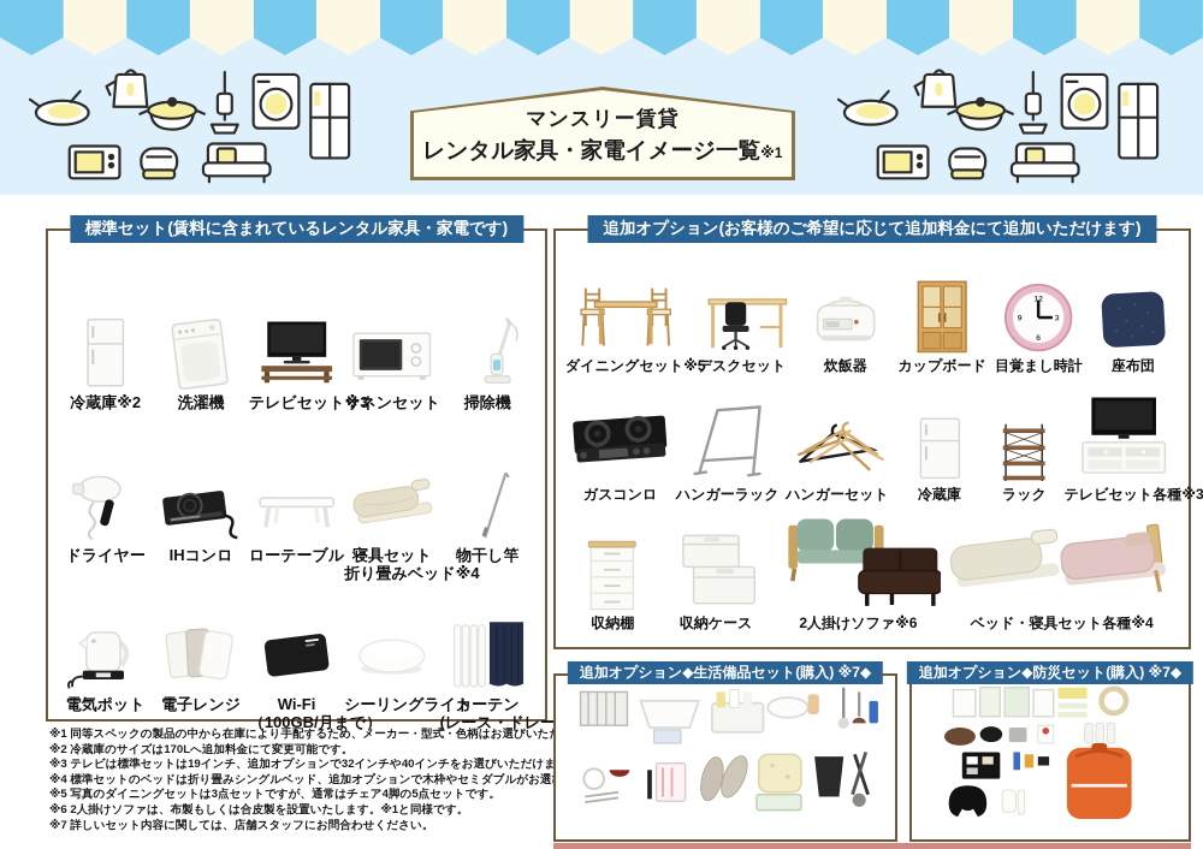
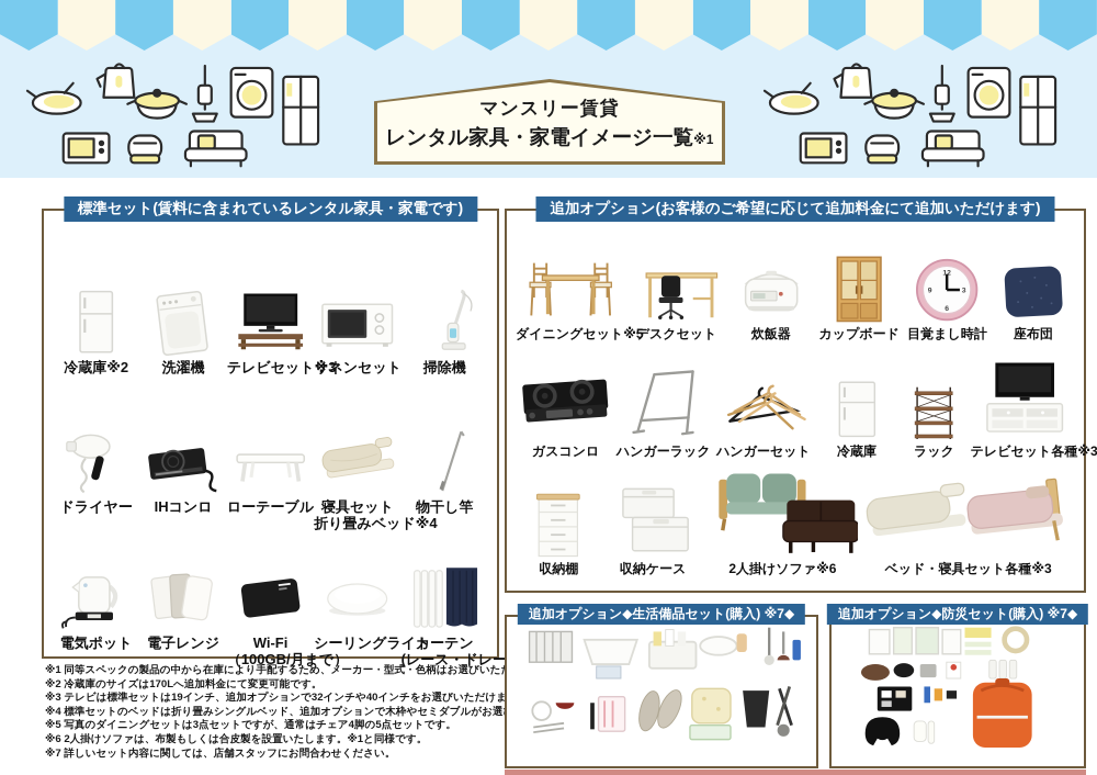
  マンスリー賃貸
  レンタル家具・家電イメージ一覧※1
  標準セット(賃料に含まれているレンタル家具・家電です)
  冷蔵庫※2
  洗濯機
  テレビセット
  リネンセット
  掃除機
  ドライヤー
  IHコンロ
  ローテーブル
  寝具セット
  物干し竿
  電気ポット
  電子レンジ
  Wi-Fi
  （100GB/月まで）
  シーリングラ
  カーテン
  (レース・ドレー
  追加オプション(お客様のご希望に応じて追加料金にて追加いただけます)
  ダイニングセット
  デスクセット
  炊飯器
  カップボード
  目覚まし時計
  座布団
  ガスコンロ
  ハンガーラック
  ハンガーセット
  冷蔵庫
  ラック
  テレビセット各種※3
  収納棚
  収納ケース
  2人掛けソファ※6
- ベッド・寝具セット各種※4
+ ベッド・寝具セット各種※3
  ※1 同等スペックの製品の中から在庫により手配するため、メーカー・型式・色柄はお選びいた
  ※2 冷蔵庫のサイズは170Lへ追加料金にて変更可能です。
  ※3 テレビは標準セットは19インチ、追加オプションで32インチや40インチをお選びいただけま
  ※4 標準セットのベッドは折り畳みシングルベッド、追加オプションで木枠やセミダブルがお選
  ※5 写真のダイニングセットは3点セットですが、通常はチェア4脚の5点セットです。
  ※6 2人掛けソファは、布製もしくは合皮製を設置いたします。※1と同様です。
  ※7 詳しいセット内容に関しては、店舗スタッフにお問合わせください。
  追加オプション◆生活備品セット(購入) ※7◆
  追加オプション◆防災セット(購入) ※7◆
